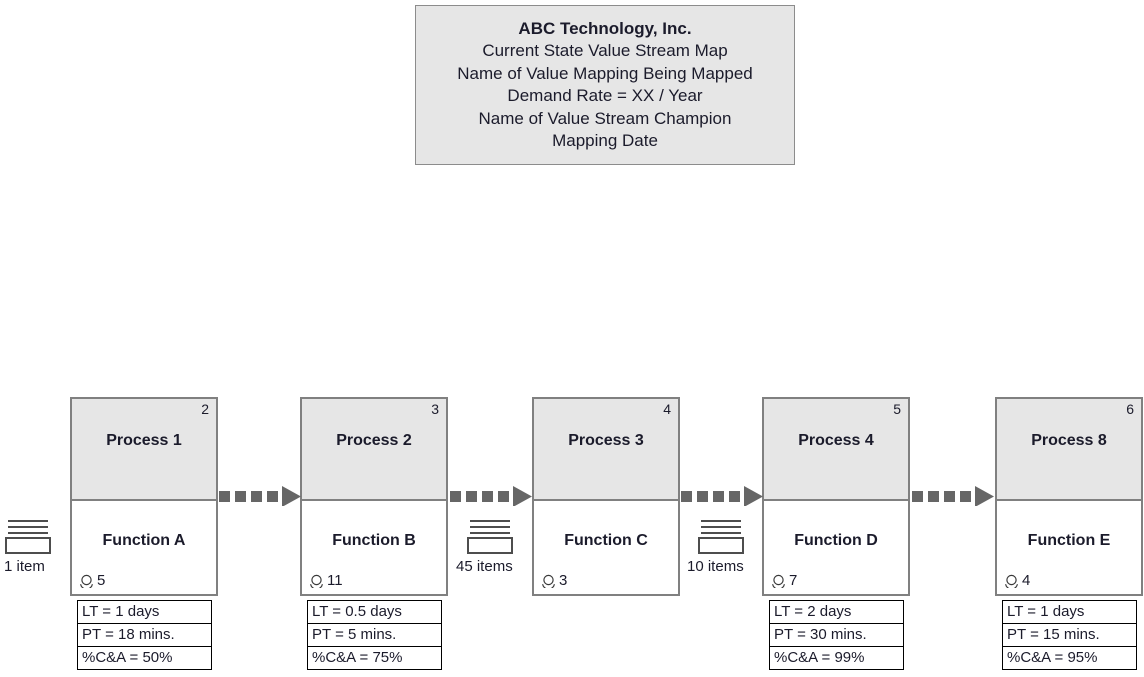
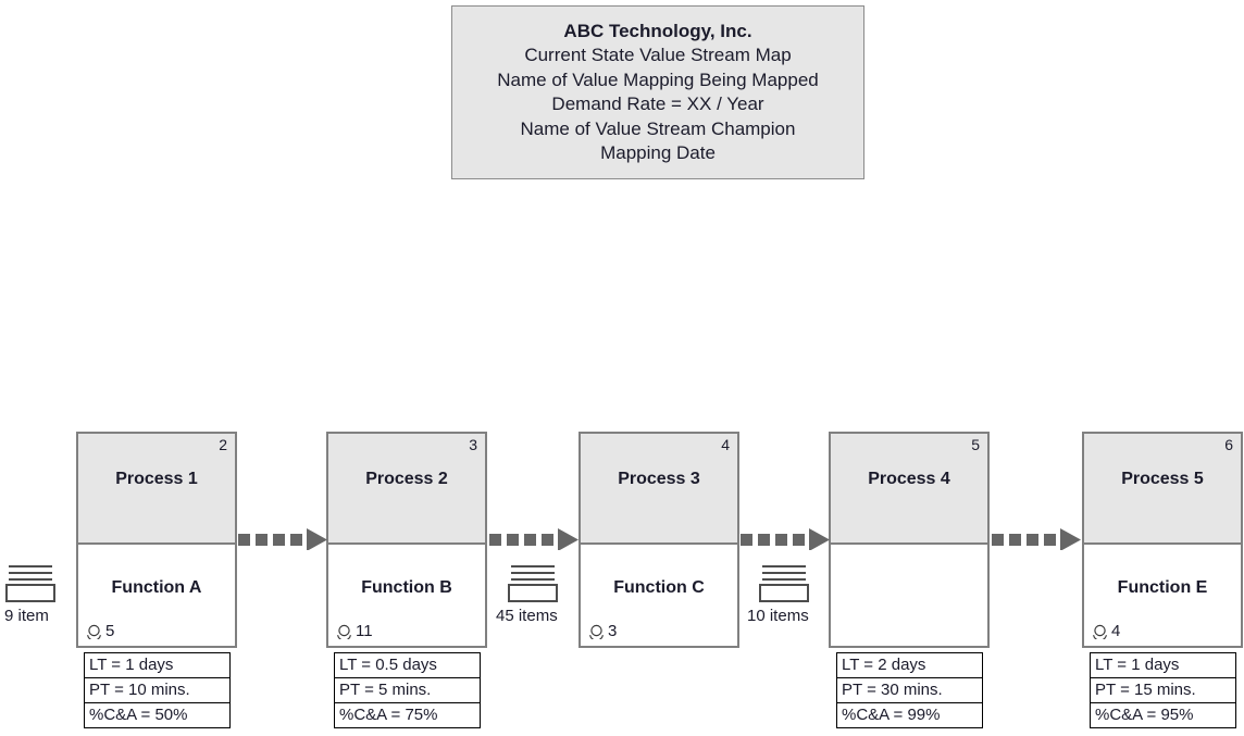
  ABC Technology, Inc.
  Current State Value Stream Map
  Name of Value Mapping Being Mapped
  Demand Rate = XX / Year
  Name of Value Stream Champion
  Mapping Date
  2
  Process 1
  Function A
  5
  LT = 1 days
- PT = 18 mins.
+ PT = 10 mins.
  %C&A = 50%
  3
  Process 2
  Function B
  11
  LT = 0.5 days
  PT = 5 mins.
  %C&A = 75%
  4
  Process 3
  Function C
  3
  5
  Process 4
- Function D
- 7
  LT = 2 days
  PT = 30 mins.
  %C&A = 99%
  6
- Process 8
+ Process 5
  Function E
  4
  LT = 1 days
  PT = 15 mins.
  %C&A = 95%
- 1 item
+ 9 item
  45 items
  10 items
